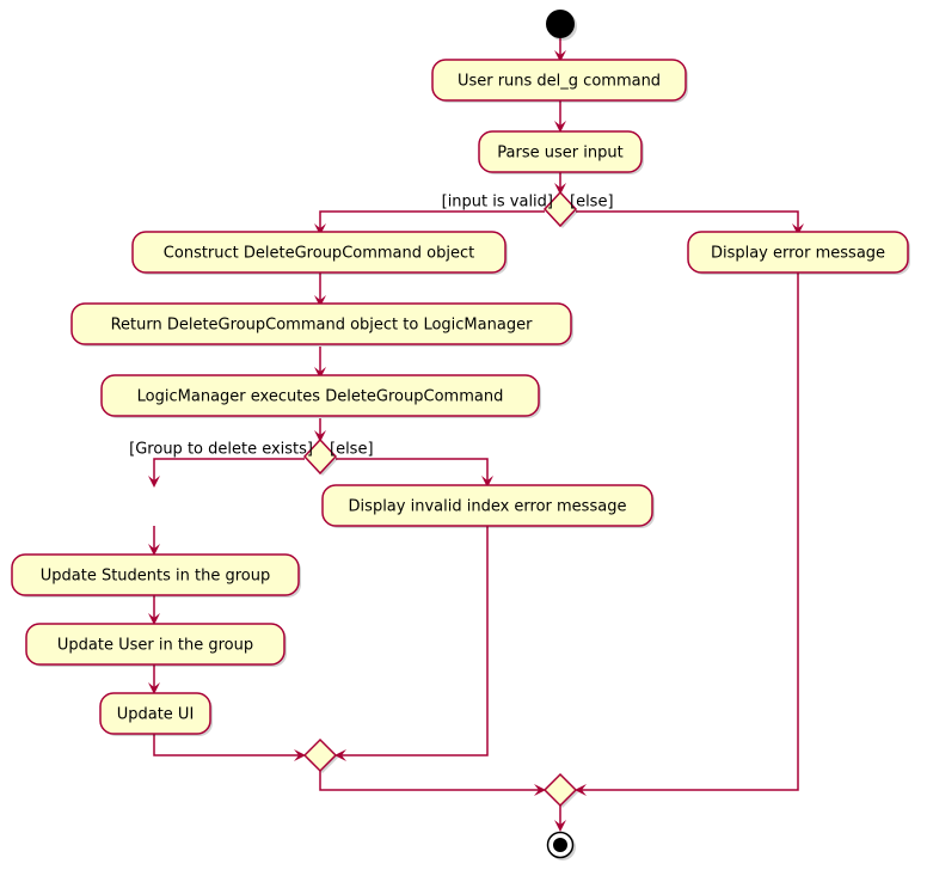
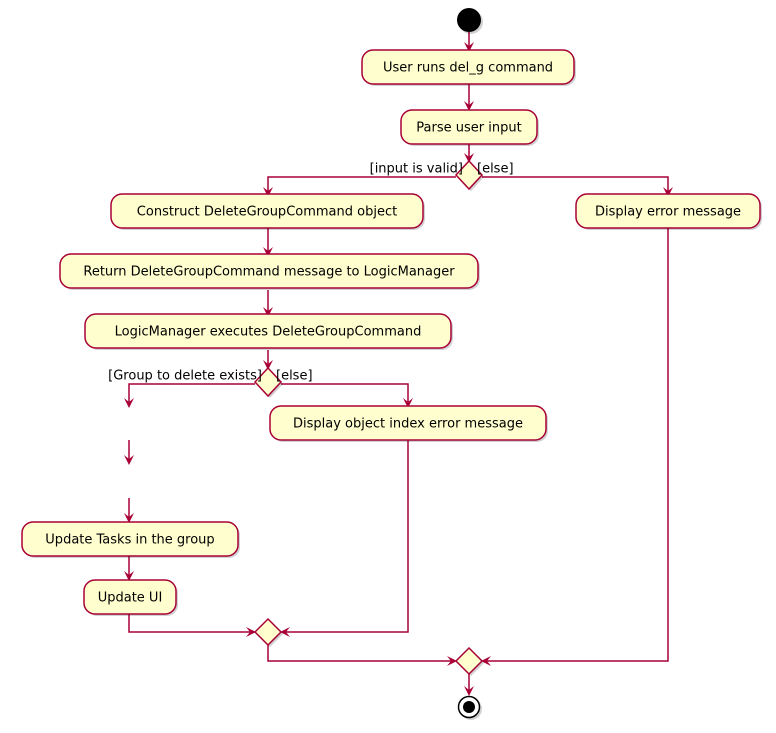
  User runs del_g command
  Parse user input
  [input is valid]
  [else]
  Construct DeleteGroupCommand object
  Display error message
- Return DeleteGroupCommand object to LogicManager
+ Return DeleteGroupCommand message to LogicManager
  LogicManager executes DeleteGroupCommand
  [Group to delete exists]
  [else]
- Display invalid index error message
+ Display object index error message
- Update Students in the group
- Update User in the group
+ Update Tasks in the group
  Update UI
